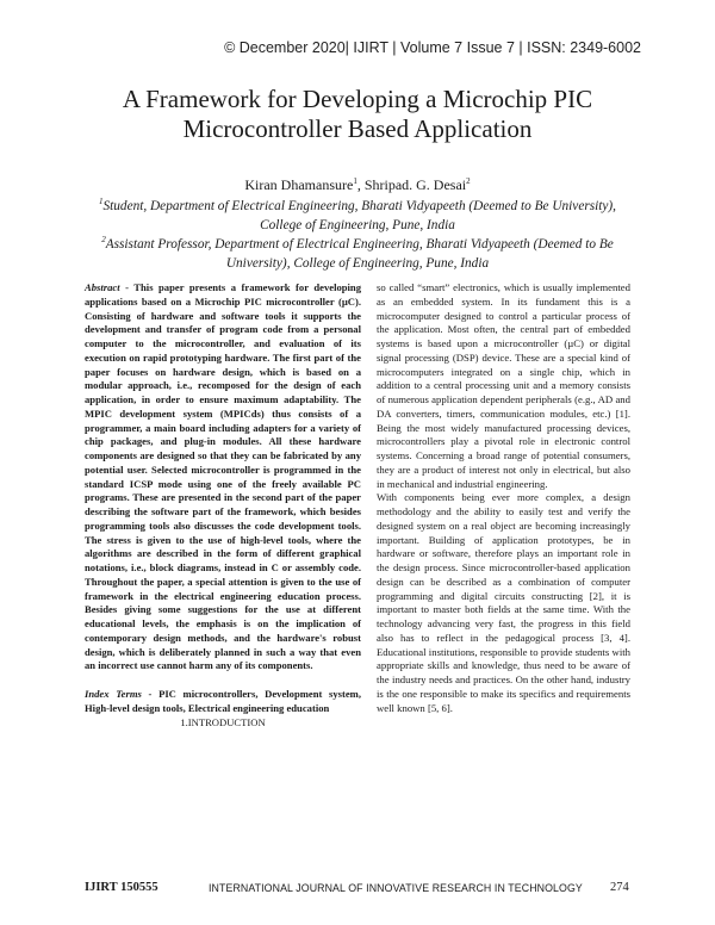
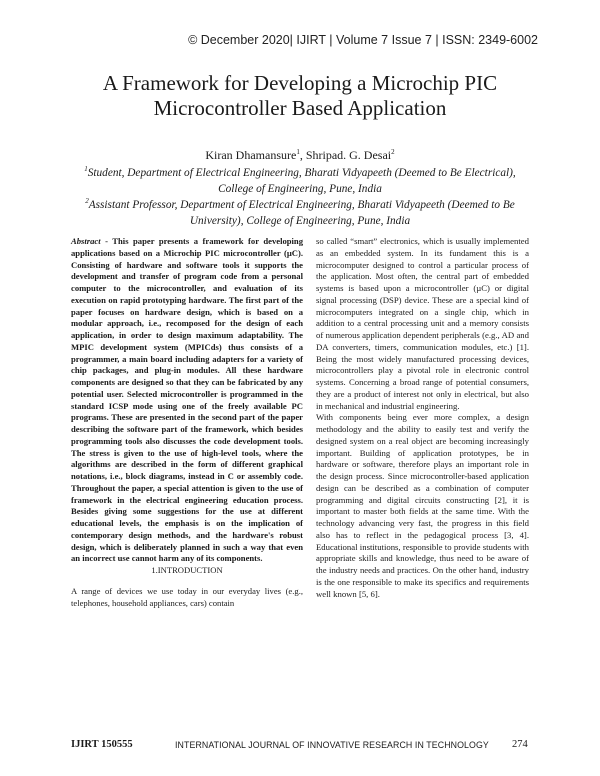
  © December 2020| IJIRT | Volume 7 Issue 7 | ISSN: 2349-6002
  A Framework for Developing a Microchip PIC
  Microcontroller Based Application
  Kiran Dhamansure1, Shripad. G. Desai2
- 1Student, Department of Electrical Engineering, Bharati Vidyapeeth (Deemed to Be University), College of Engineering, Pune, India
+ 1Student, Department of Electrical Engineering, Bharati Vidyapeeth (Deemed to Be Electrical), College of Engineering, Pune, India
  2Assistant Professor, Department of Electrical Engineering, Bharati Vidyapeeth (Deemed to Be University), College of Engineering, Pune, India
- Abstract - This paper presents a framework for developing applications based on a Microchip PIC microcontroller (µC). Consisting of hardware and software tools it supports the development and transfer of program code from a personal computer to the microcontroller, and evaluation of its execution on rapid prototyping hardware. The first part of the paper focuses on hardware design, which is based on a modular approach, i.e., recomposed for the design of each application, in order to ensure maximum adaptability. The MPIC development system (MPICds) thus consists of a programmer, a main board including adapters for a variety of chip packages, and plug-in modules. All these hardware components are designed so that they can be fabricated by any potential user. Selected microcontroller is programmed in the standard ICSP mode using one of the freely available PC programs. These are presented in the second part of the paper describing the software part of the framework, which besides programming tools also discusses the code development tools. The stress is given to the use of high-level tools, where the algorithms are described in the form of different graphical notations, i.e., block diagrams, instead in C or assembly code. Throughout the paper, a special attention is given to the use of framework in the electrical engineering education process. Besides giving some suggestions for the use at different educational levels, the emphasis is on the implication of contemporary design methods, and the hardware's robust design, which is deliberately planned in such a way that even an incorrect use cannot harm any of its components.
+ Abstract - This paper presents a framework for developing applications based on a Microchip PIC microcontroller (µC). Consisting of hardware and software tools it supports the development and transfer of program code from a personal computer to the microcontroller, and evaluation of its execution on rapid prototyping hardware. The first part of the paper focuses on hardware design, which is based on a modular approach, i.e., recomposed for the design of each application, in order to design maximum adaptability. The MPIC development system (MPICds) thus consists of a programmer, a main board including adapters for a variety of chip packages, and plug-in modules. All these hardware components are designed so that they can be fabricated by any potential user. Selected microcontroller is programmed in the standard ICSP mode using one of the freely available PC programs. These are presented in the second part of the paper describing the software part of the framework, which besides programming tools also discusses the code development tools. The stress is given to the use of high-level tools, where the algorithms are described in the form of different graphical notations, i.e., block diagrams, instead in C or assembly code. Throughout the paper, a special attention is given to the use of framework in the electrical engineering education process. Besides giving some suggestions for the use at different educational levels, the emphasis is on the implication of contemporary design methods, and the hardware's robust design, which is deliberately planned in such a way that even an incorrect use cannot harm any of its components.
- Index Terms - PIC microcontrollers, Development system, High-level design tools, Electrical engineering education
  1.INTRODUCTION
+ A range of devices we use today in our everyday lives (e.g., telephones, household appliances, cars) contain
  so called “smart” electronics, which is usually implemented as an embedded system. In its fundament this is a microcomputer designed to control a particular process of the application. Most often, the central part of embedded systems is based upon a microcontroller (µC) or digital signal processing (DSP) device. These are a special kind of microcomputers integrated on a single chip, which in addition to a central processing unit and a memory consists of numerous application dependent peripherals (e.g., AD and DA converters, timers, communication modules, etc.) [1]. Being the most widely manufactured processing devices, microcontrollers play a pivotal role in electronic control systems. Concerning a broad range of potential consumers, they are a product of interest not only in electrical, but also in mechanical and industrial engineering.
  With components being ever more complex, a design methodology and the ability to easily test and verify the designed system on a real object are becoming increasingly important. Building of application prototypes, be in hardware or software, therefore plays an important role in the design process. Since microcontroller-based application design can be described as a combination of computer programming and digital circuits constructing [2], it is important to master both fields at the same time. With the technology advancing very fast, the progress in this field also has to reflect in the pedagogical process [3, 4]. Educational institutions, responsible to provide students with appropriate skills and knowledge, thus need to be aware of the industry needs and practices. On the other hand, industry is the one responsible to make its specifics and requirements well known [5, 6].
  IJIRT 150555
  INTERNATIONAL JOURNAL OF INNOVATIVE RESEARCH IN TECHNOLOGY
  274
